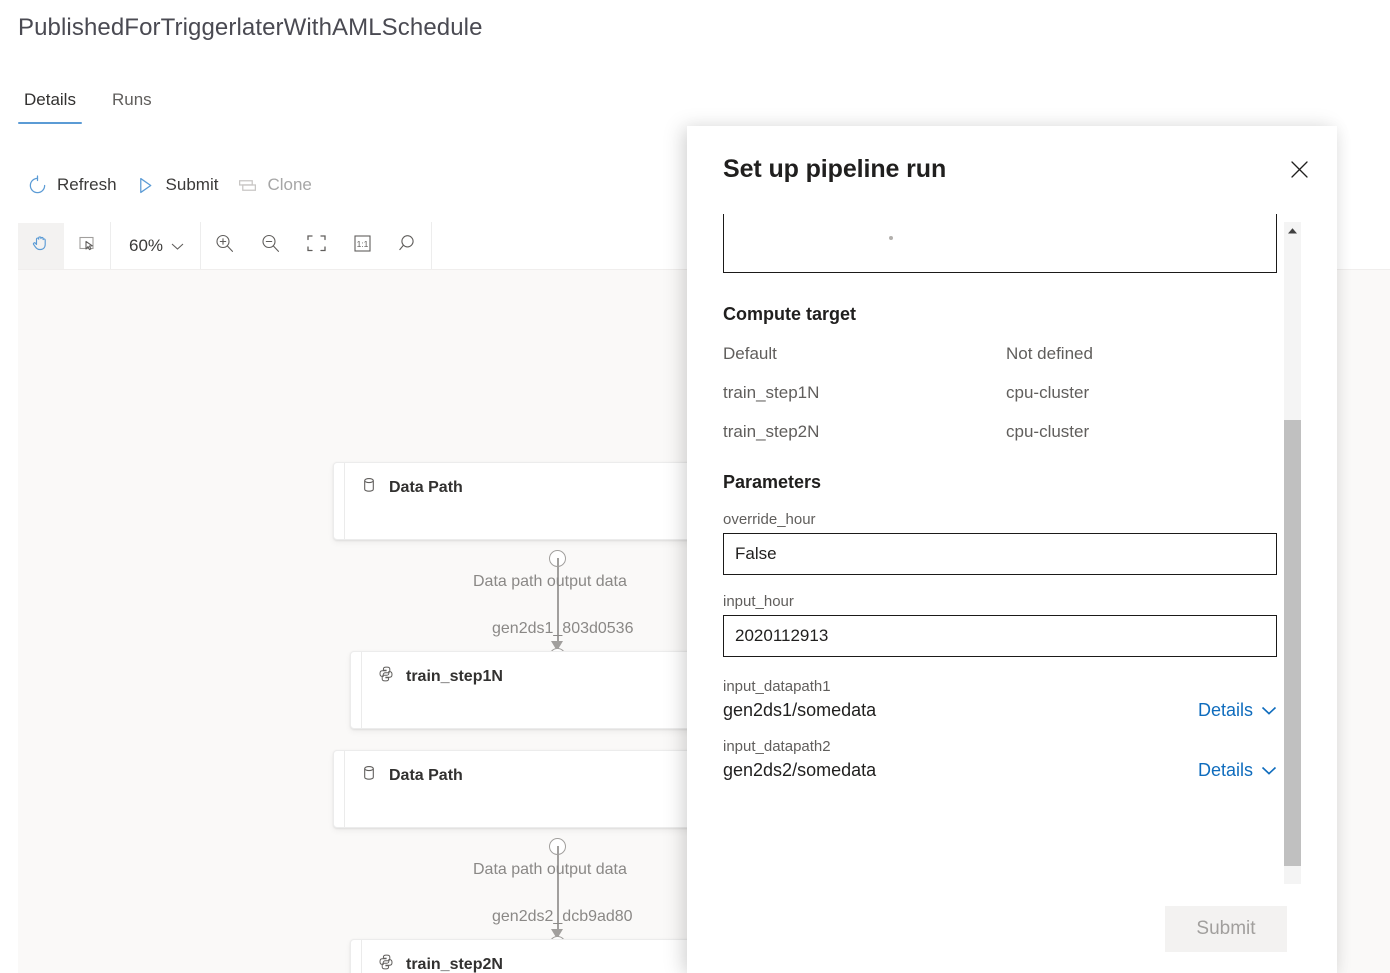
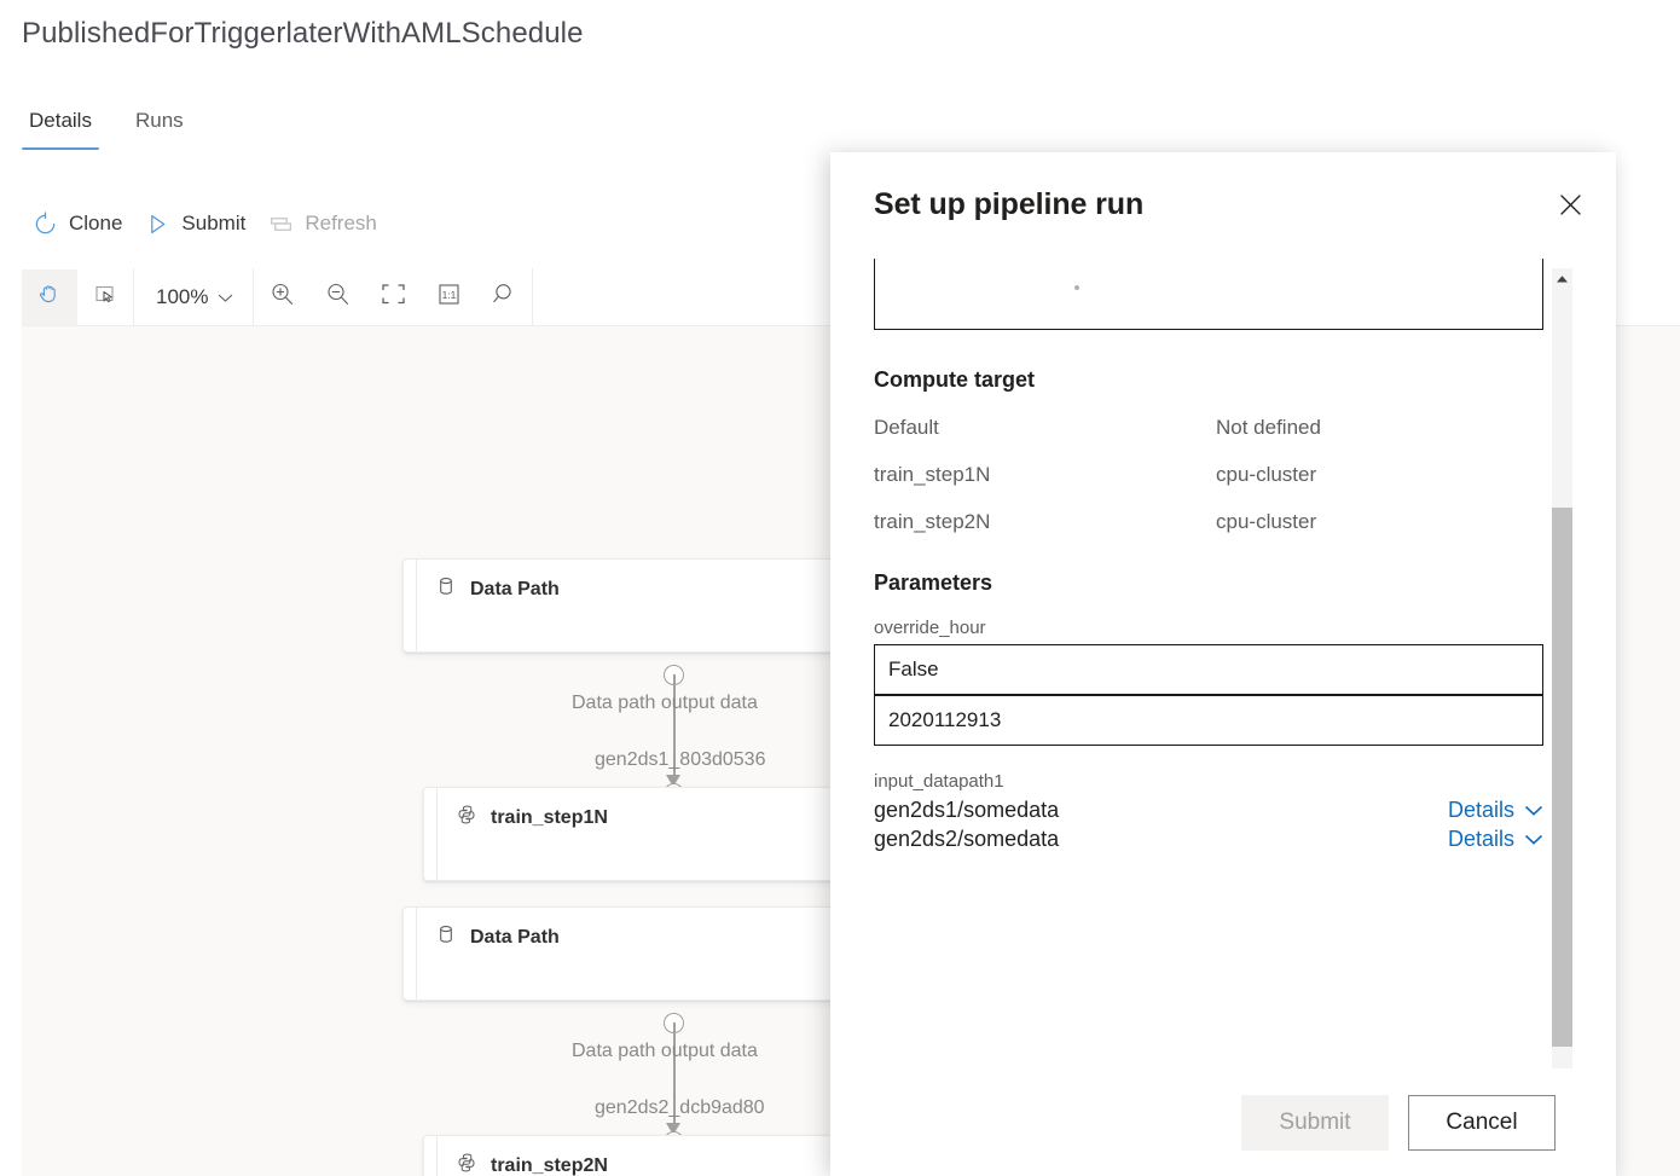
  PublishedForTriggerlaterWithAMLSchedule
  Details
  Runs
- Refresh
+ Clone
  Submit
- Clone
+ Refresh
- 60%
+ 100%
  1:1
  Data Path
  Data path output data
  gen2ds1_803d0536
  train_step1N
  Data Path
  Data path output data
  gen2ds2_dcb9ad80
  train_step2N
  Set up pipeline run
  Compute target
  Default
  Not defined
  train_step1N
  cpu-cluster
  train_step2N
  cpu-cluster
  Parameters
  override_hour
  False
- input_hour
  2020112913
  input_datapath1
  gen2ds1/somedata
  Details
- input_datapath2
  gen2ds2/somedata
  Details
  Submit
+ Cancel
